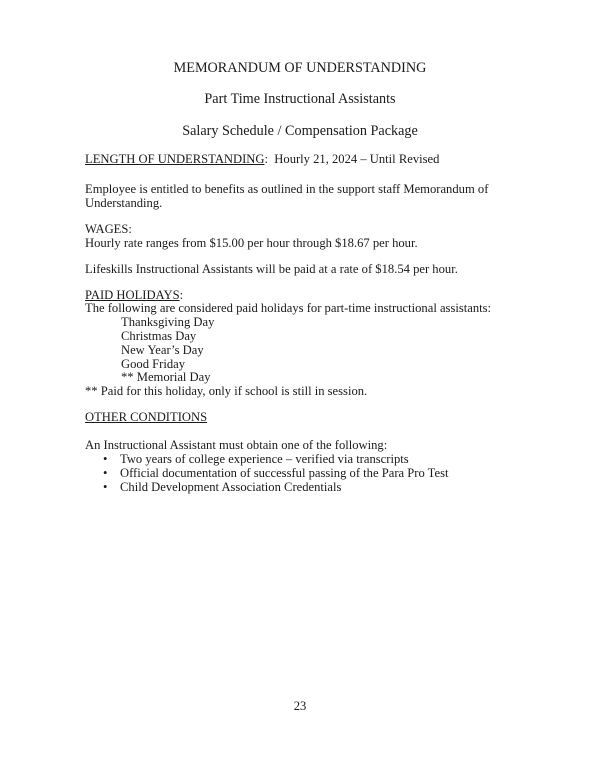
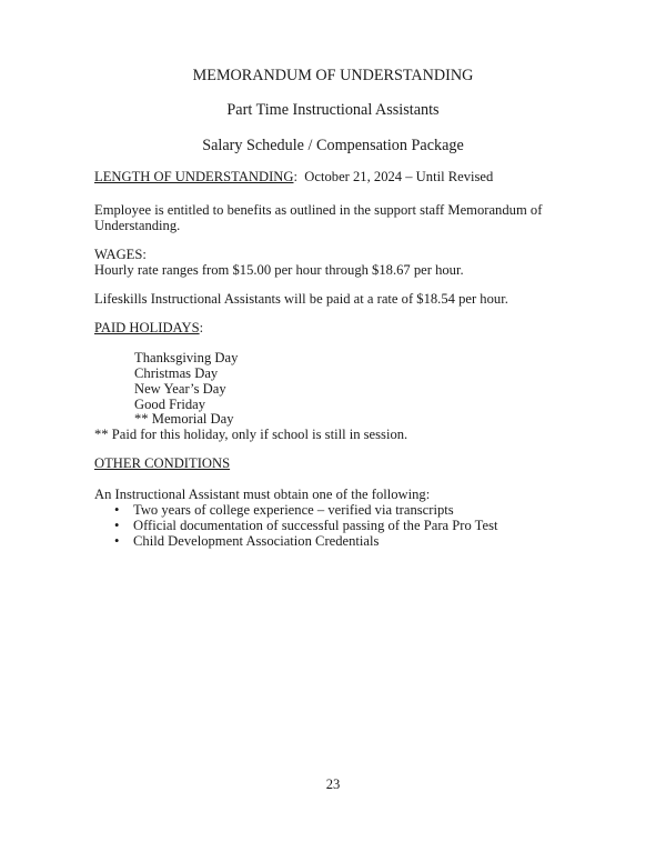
  MEMORANDUM OF UNDERSTANDING
  Part Time Instructional Assistants
  Salary Schedule / Compensation Package
- LENGTH OF UNDERSTANDING: Hourly 21, 2024 – Until Revised
+ LENGTH OF UNDERSTANDING: October 21, 2024 – Until Revised
  Employee is entitled to benefits as outlined in the support staff Memorandum of
  Understanding.
  WAGES:
  Hourly rate ranges from $15.00 per hour through $18.67 per hour.
  Lifeskills Instructional Assistants will be paid at a rate of $18.54 per hour.
  PAID HOLIDAYS:
- The following are considered paid holidays for part-time instructional assistants:
  Thanksgiving Day
  Christmas Day
  New Year’s Day
  Good Friday
  ** Memorial Day
  ** Paid for this holiday, only if school is still in session.
  OTHER CONDITIONS
  An Instructional Assistant must obtain one of the following:
  •
  Two years of college experience – verified via transcripts
  •
  Official documentation of successful passing of the Para Pro Test
  •
  Child Development Association Credentials
  23
